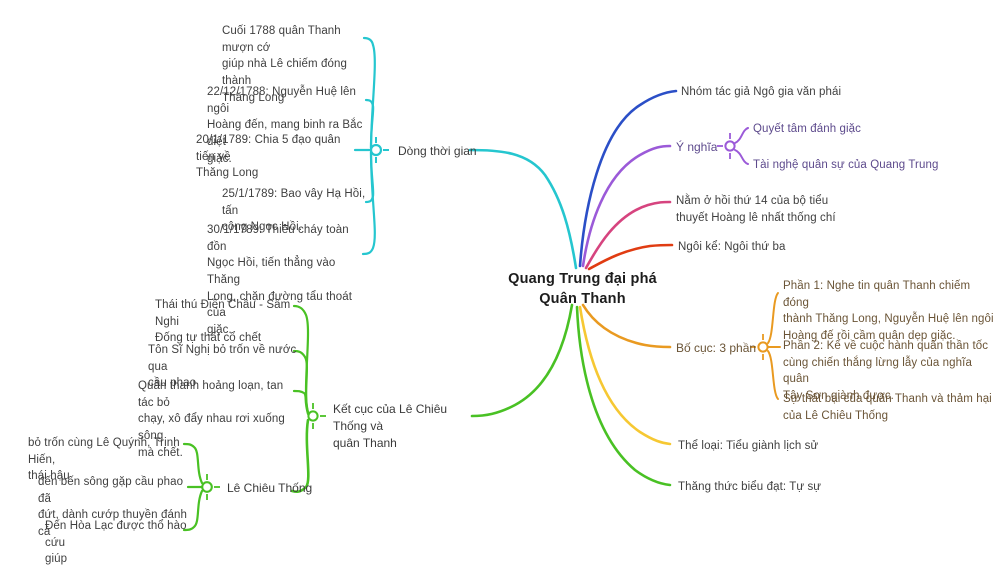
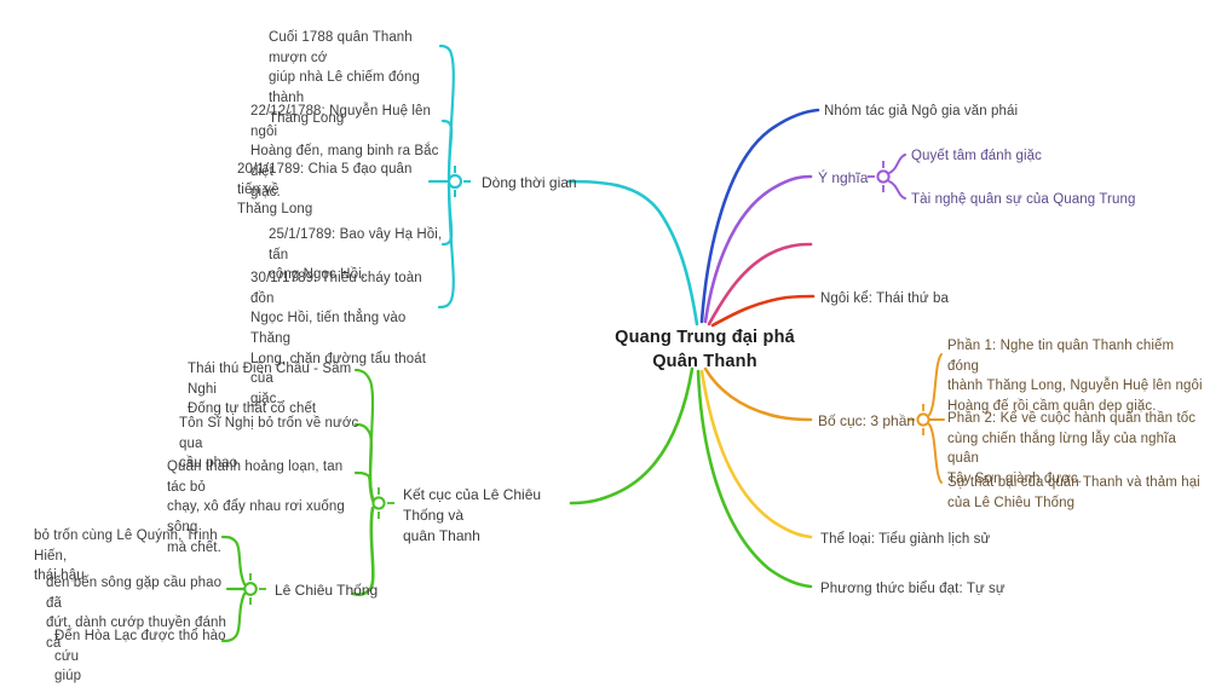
  Quang Trung đại phá
  Quân Thanh
  Dòng thời gian
  Cuối 1788 quân Thanh mượn cớ
  giúp nhà Lê chiếm đóng thành
  Thăng Long
  22/12/1788: Nguyễn Huệ lên ngôi
  Hoàng đến, mang binh ra Bắc diệt
  giặc.
  20/1/1789: Chia 5 đạo quân tiến về
  Thăng Long
  25/1/1789: Bao vây Hạ Hồi, tấn
  công Ngọc Hồi.
  30/1/1789: Thiêu cháy toàn đồn
  Ngọc Hồi, tiến thẳng vào Thăng
  Long, chặn đường tẩu thoát của
  giặc.
  Nhóm tác giả Ngô gia văn phái
  Ý nghĩa
  Quyết tâm đánh giặc
  Tài nghệ quân sự của Quang Trung
- Nằm ở hồi thứ 14 của bộ tiểu
- thuyết Hoàng lê nhất thống chí
- Ngôi kể: Ngôi thứ ba
+ Ngôi kể: Thái thứ ba
  Bố cục: 3 phần
  Phần 1: Nghe tin quân Thanh chiếm đóng
  thành Thăng Long, Nguyễn Huệ lên ngôi
  Hoàng đế rồi cầm quân dẹp giặc.
  Phần 2: Kể về cuộc hành quân thần tốc
  cùng chiến thắng lừng lẫy của nghĩa quân
  Tây Sơn giành được.
  Sự thất bại của quân Thanh và thảm hại
  của Lê Chiêu Thống
  Thể loại: Tiểu giành lịch sử
- Thăng thức biểu đạt: Tự sự
+ Phương thức biểu đạt: Tự sự
  Kết cục của Lê Chiêu Thống và
  quân Thanh
  Thái thú Điền Châu - Sầm Nghi
  Đống tự thất cổ chết
  Tôn Sĩ Nghị bỏ trốn về nước qua
  cầu phao
  Quân thanh hoảng loạn, tan tác bỏ
  chạy, xô đẩy nhau rơi xuống sông
  mà chết.
  Lê Chiêu Thống
  bỏ trốn cùng Lê Quýnh, Trịnh Hiến,
  thái hậu
  đến bến sông gặp cầu phao đã
  đứt, dành cướp thuyền đánh cá
  Đến Hòa Lạc được thổ hào cứu
  giúp
